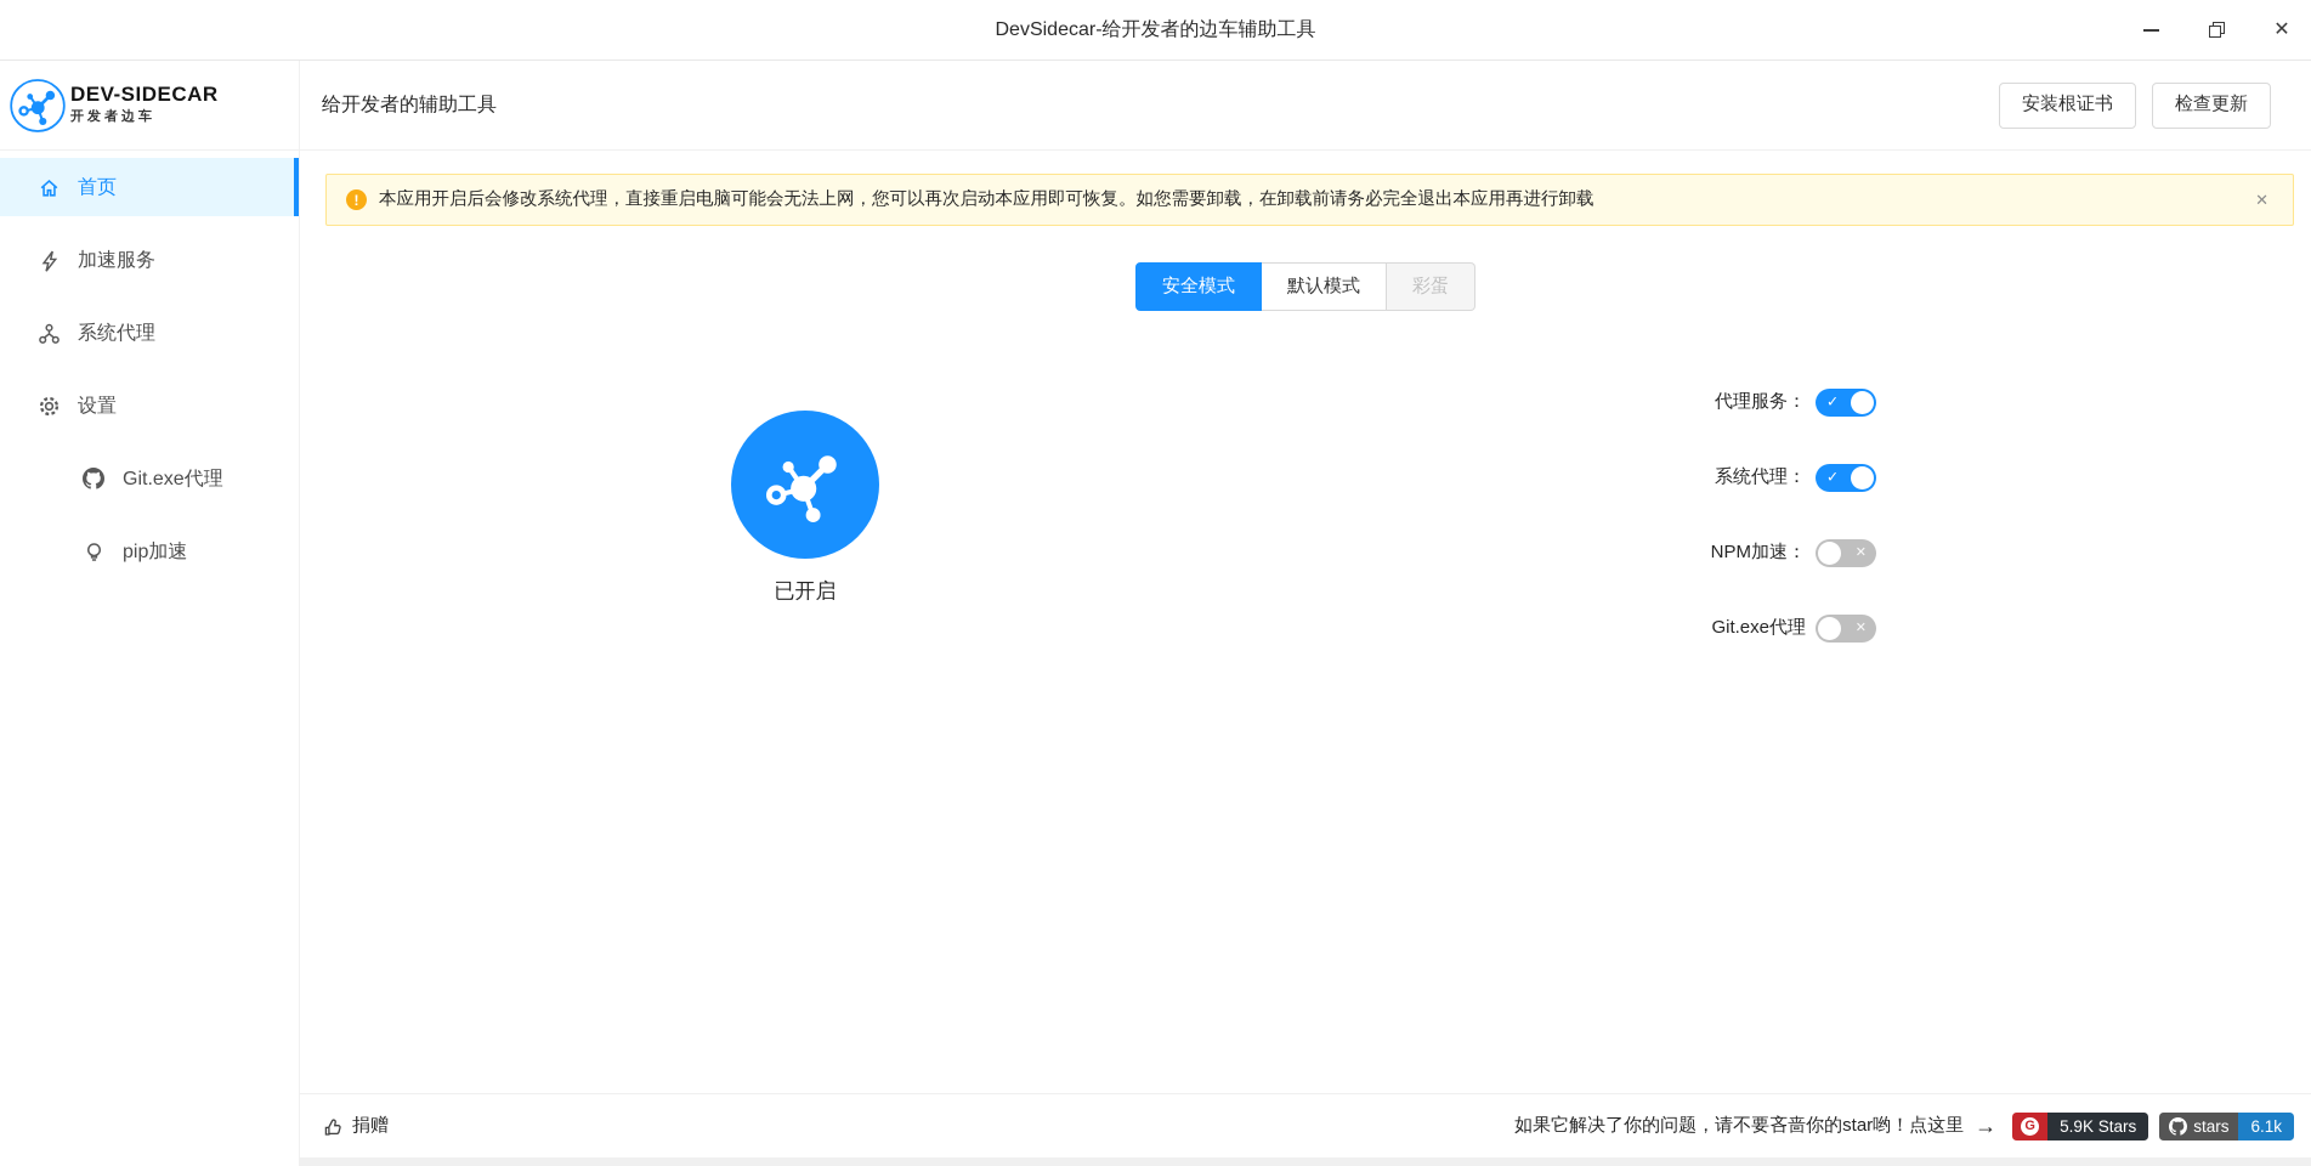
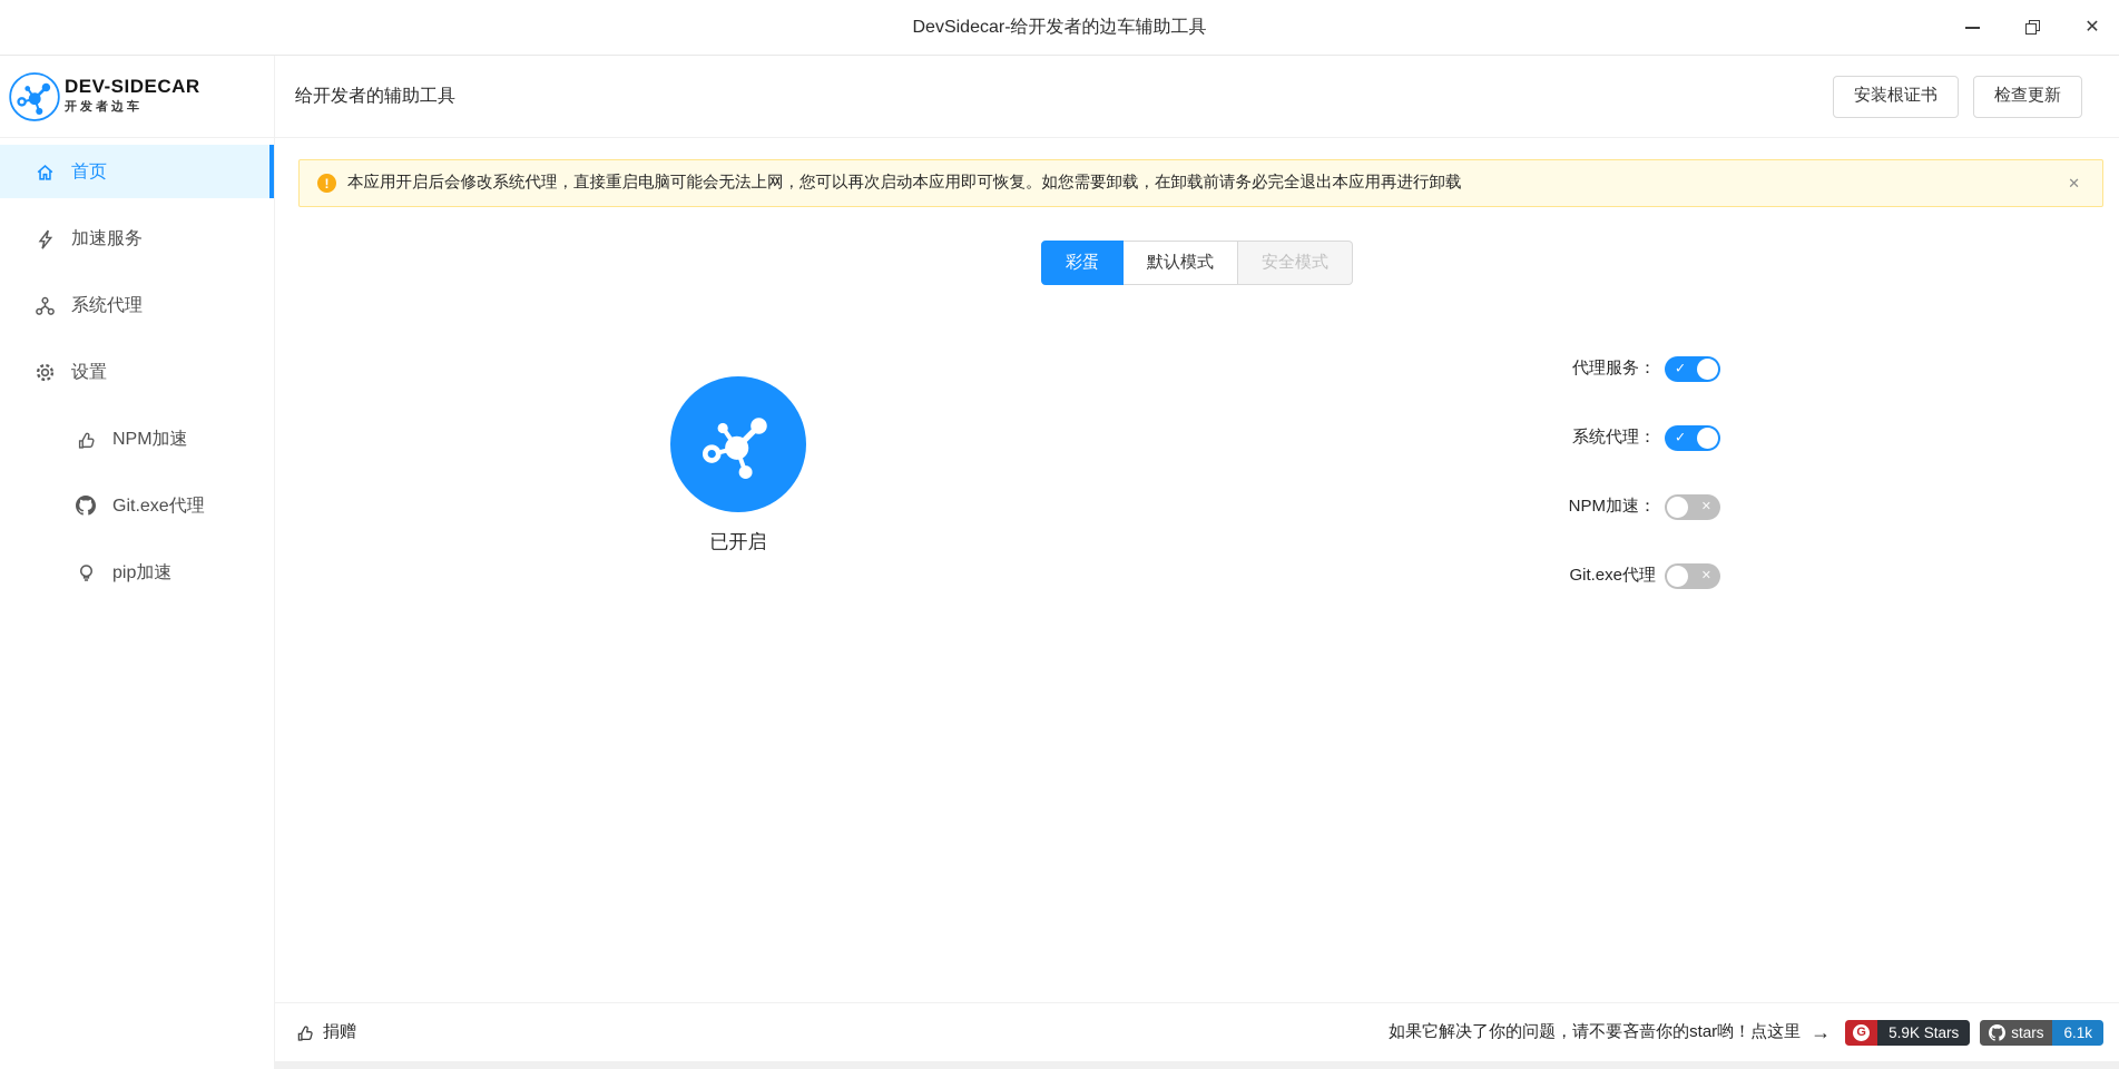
  DevSidecar-给开发者的边车辅助工具
  ✕
  DEV-SIDECAR
  开发者边车
  首页
  加速服务
  系统代理
  设置
+ NPM加速
  Git.exe代理
  pip加速
  给开发者的辅助工具
  安装根证书
  检查更新
  !
  本应用开启后会修改系统代理，直接重启电脑可能会无法上网，您可以再次启动本应用即可恢复。如您需要卸载，在卸载前请务必完全退出本应用再进行卸载
  ✕
- 安全模式
+ 彩蛋
  默认模式
- 彩蛋
+ 安全模式
  已开启
  代理服务：
  ✓
  系统代理：
  ✓
  NPM加速：
  ✕
  Git.exe代理
  ✕
  捐赠
  如果它解决了你的问题，请不要吝啬你的star哟！点这里
  →
  G
  5.9K Stars
  stars
  6.1k
